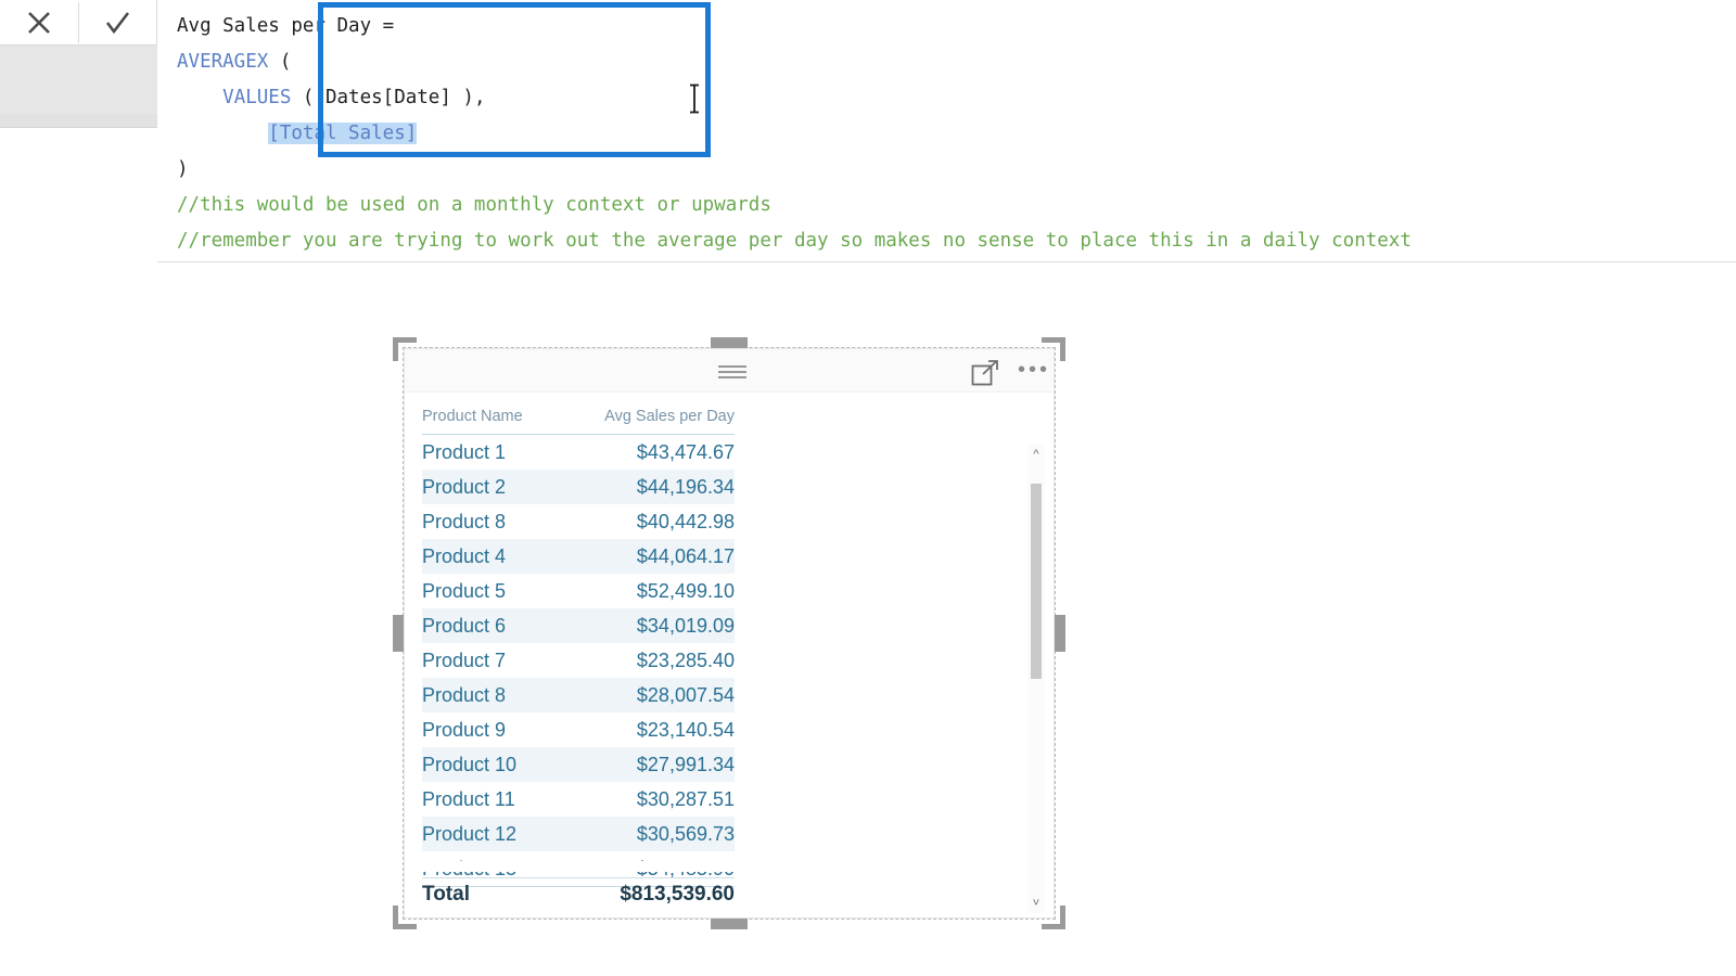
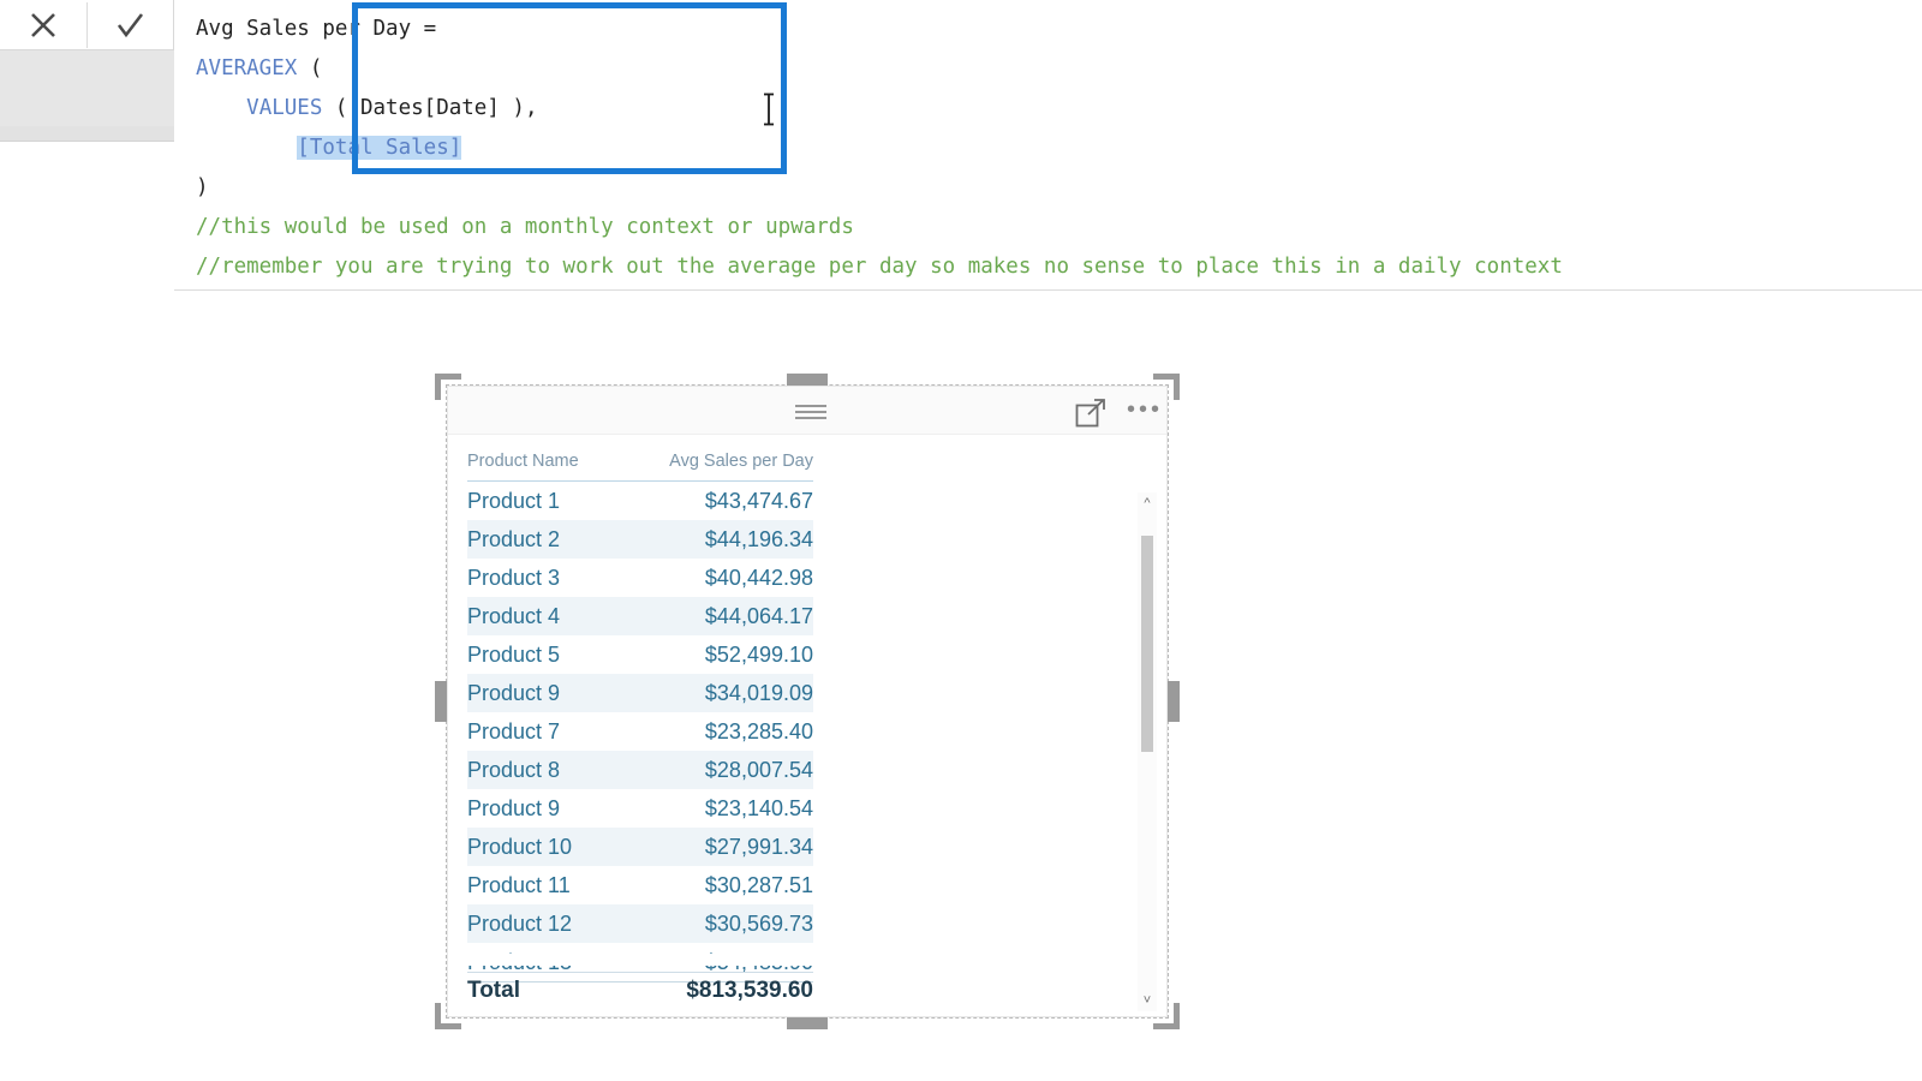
  Avg Sales per Day = AVERAGEX ( VALUES ( Dates[Date] ), [Total Sales] ) //this would be used on a monthly context or upwards //remember you are trying to work out the average per day so makes no sense to place this in a daily context
  •••
  Product Name	Avg Sales per Day
  Product 1	$43,474.67
  Product 2	$44,196.34
- Product 8	$40,442.98
+ Product 3	$40,442.98
  Product 4	$44,064.17
  Product 5	$52,499.10
- Product 6	$34,019.09
+ Product 9	$34,019.09
  Product 7	$23,285.40
  Product 8	$28,007.54
  Product 9	$23,140.54
  Product 10	$27,991.34
  Product 11	$30,287.51
  Product 12	$30,569.73
  Total
  $813,539.60
  ^
  ˅
